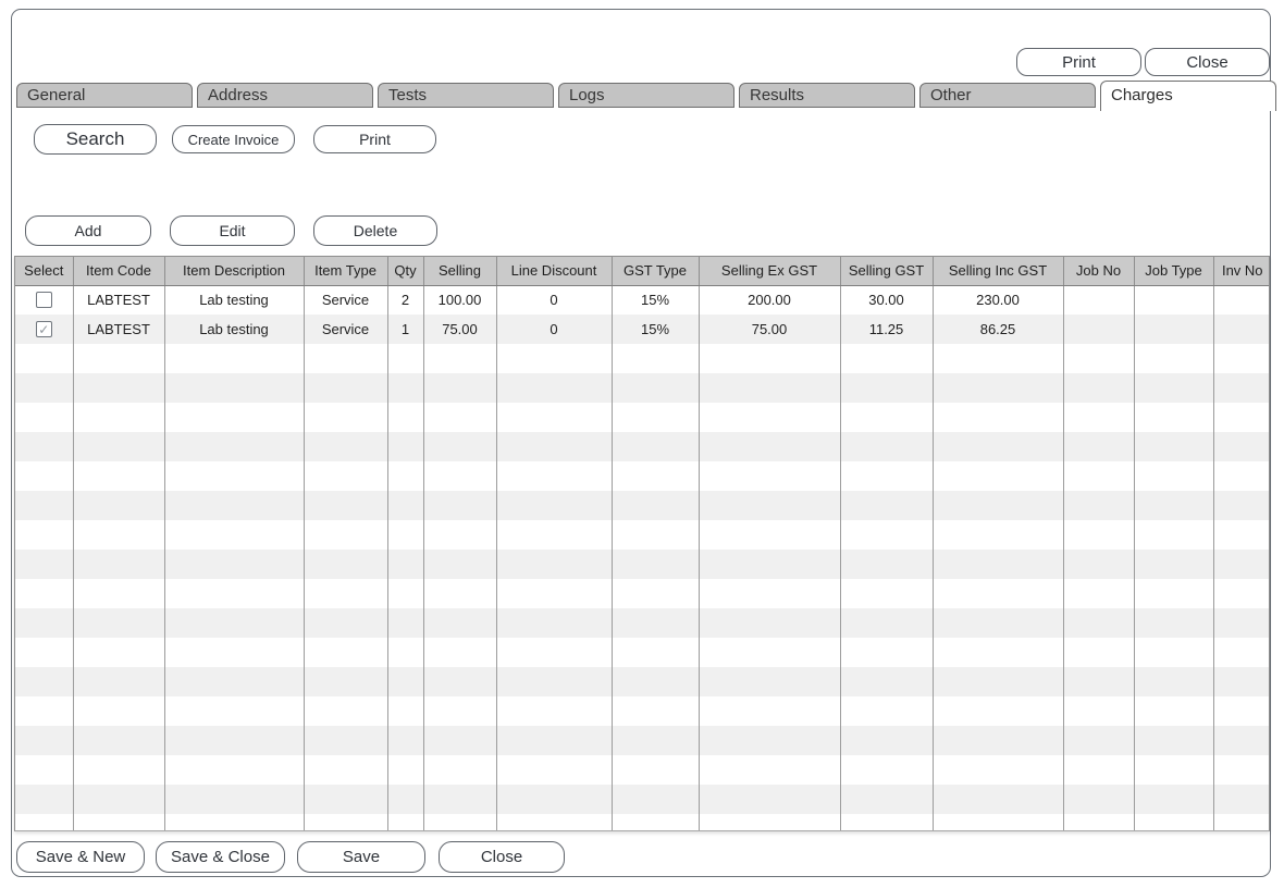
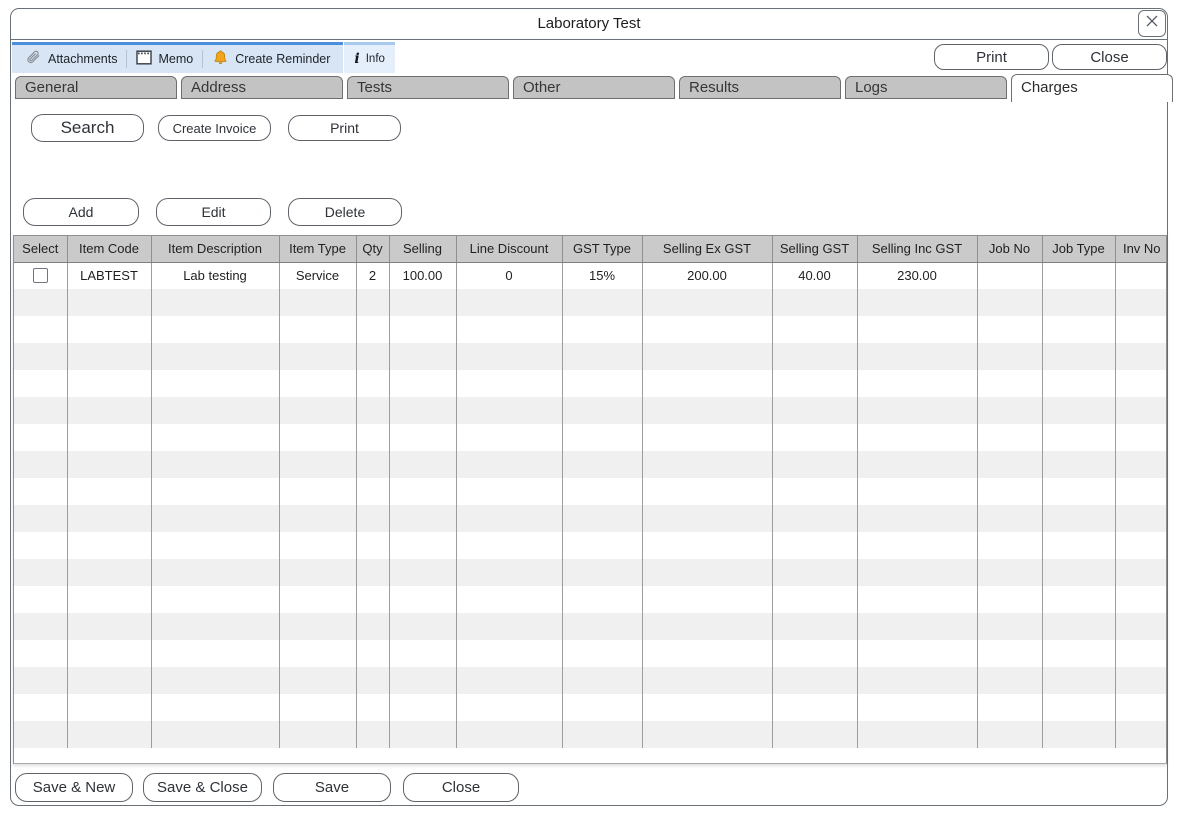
+ Laboratory Test
+ Attachments
+ Memo
+ Create Reminder
+ i
+ Info
  Print
  Close
  General
  Address
  Tests
- Logs
+ Other
  Results
- Other
+ Logs
  Charges
  Search
  Create Invoice
  Print
  Add
  Edit
  Delete
  Select	Item Code	Item Description	Item Type	Qty	Selling	Line Discount	GST Type	Selling Ex GST	Selling GST	Selling Inc GST	Job No	Job Type	Inv No
- 	LABTEST	Lab testing	Service	2	100.00	0	15%	200.00	30.00	230.00
+ 	LABTEST	Lab testing	Service	2	100.00	0	15%	200.00	40.00	230.00
- ✓	LABTEST	Lab testing	Service	1	75.00	0	15%	75.00	11.25	86.25
  Save & New
  Save & Close
  Save
  Close
